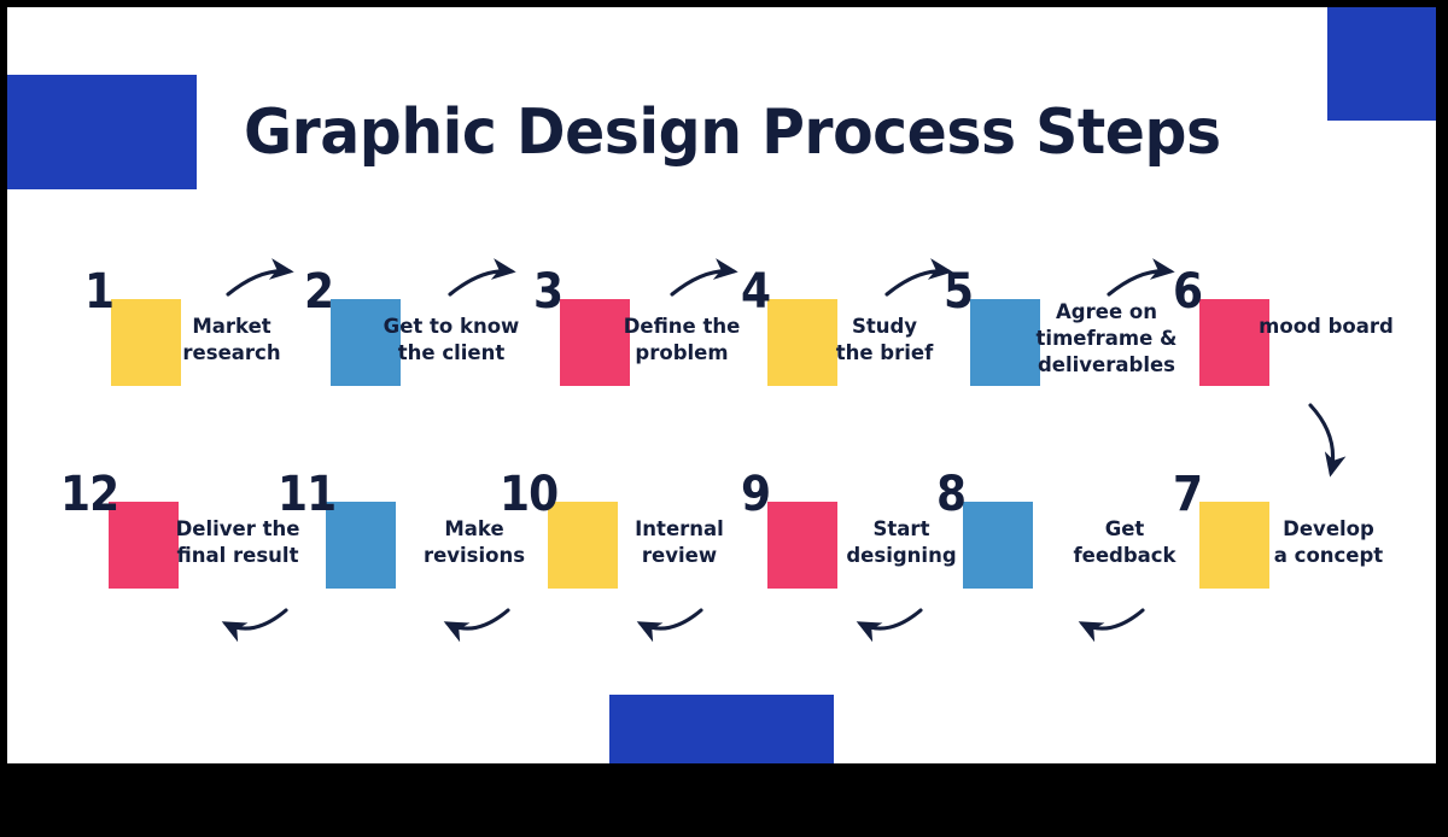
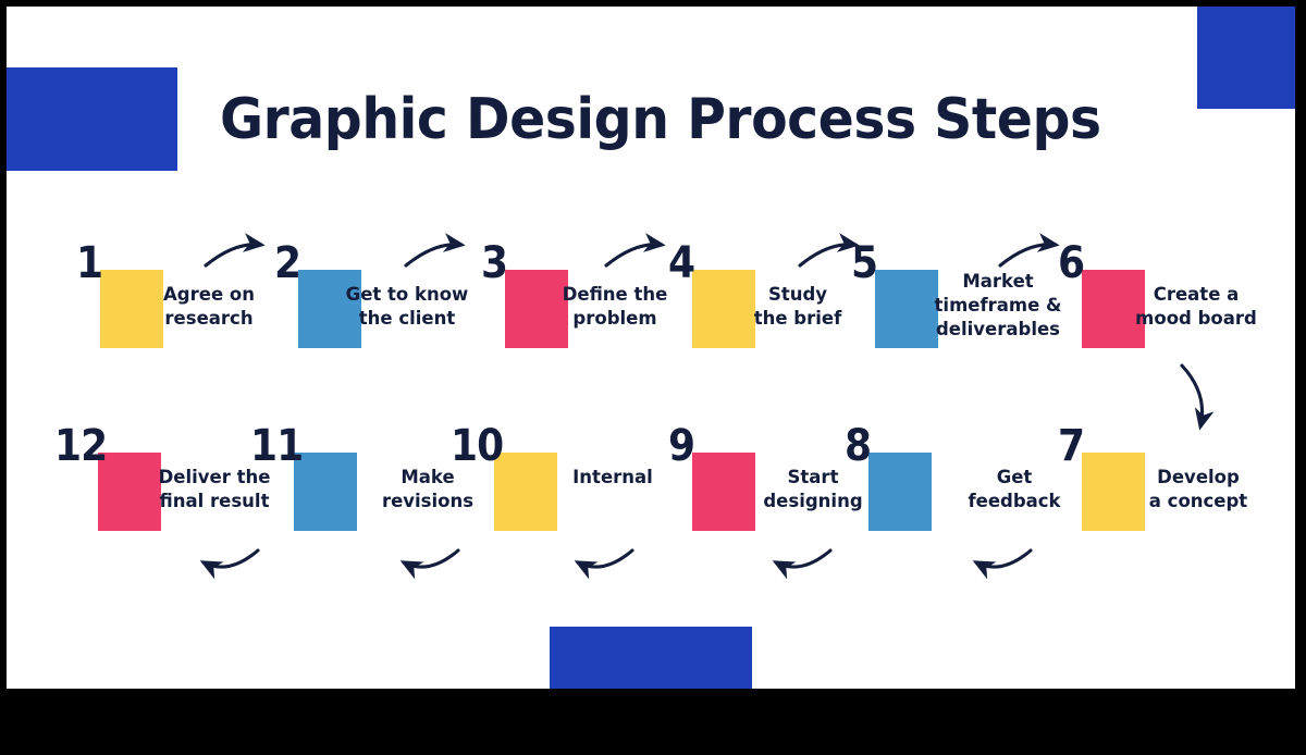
  Graphic Design Process Step
  1
- Market
+ Agree on
  research
  2
  Get to know
  the client
  3
  Define the
  problem
  4
  Study
  the brief
  5
- Agree on
+ Market
  timeframe &
  deliverables
  6
+ Create a
  mood board
  7
  Develop
  a concept
  8
  Get
  feedback
  9
  Start
  designing
  10
  Internal
- review
  11
  Make
  revisions
  12
  Deliver the
  final result
